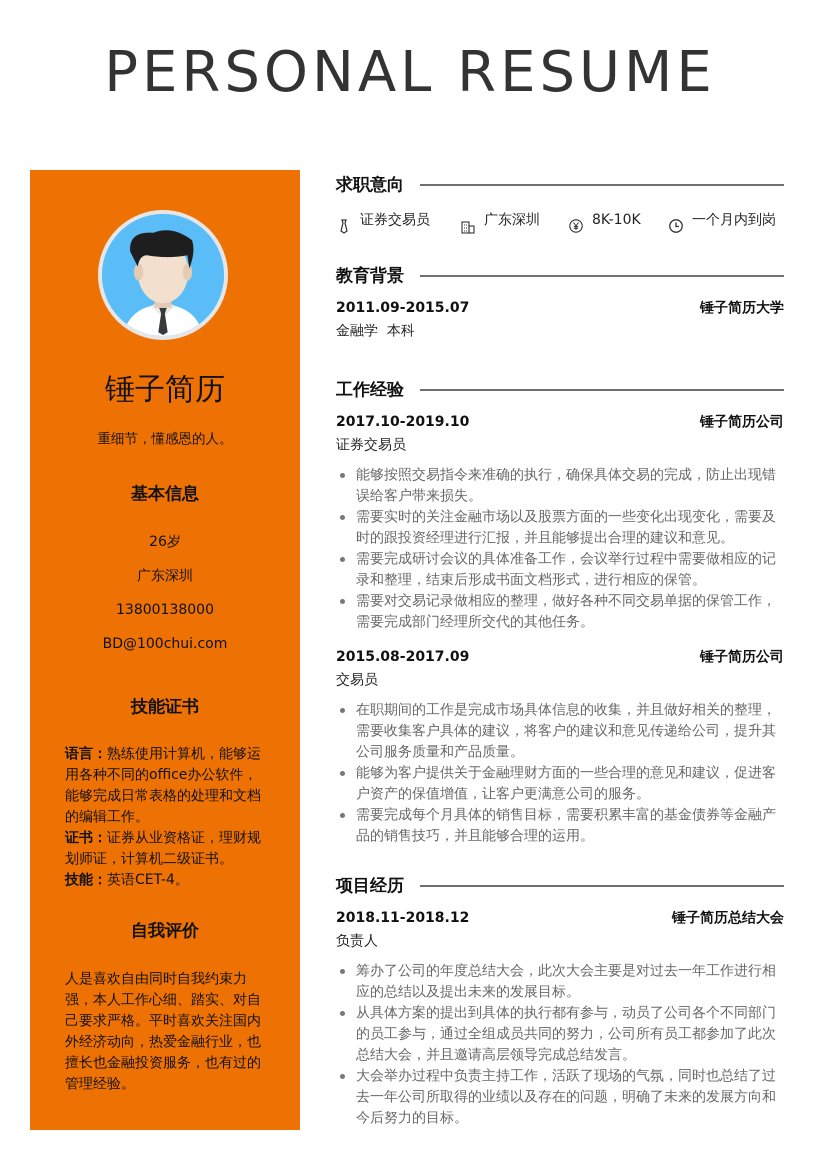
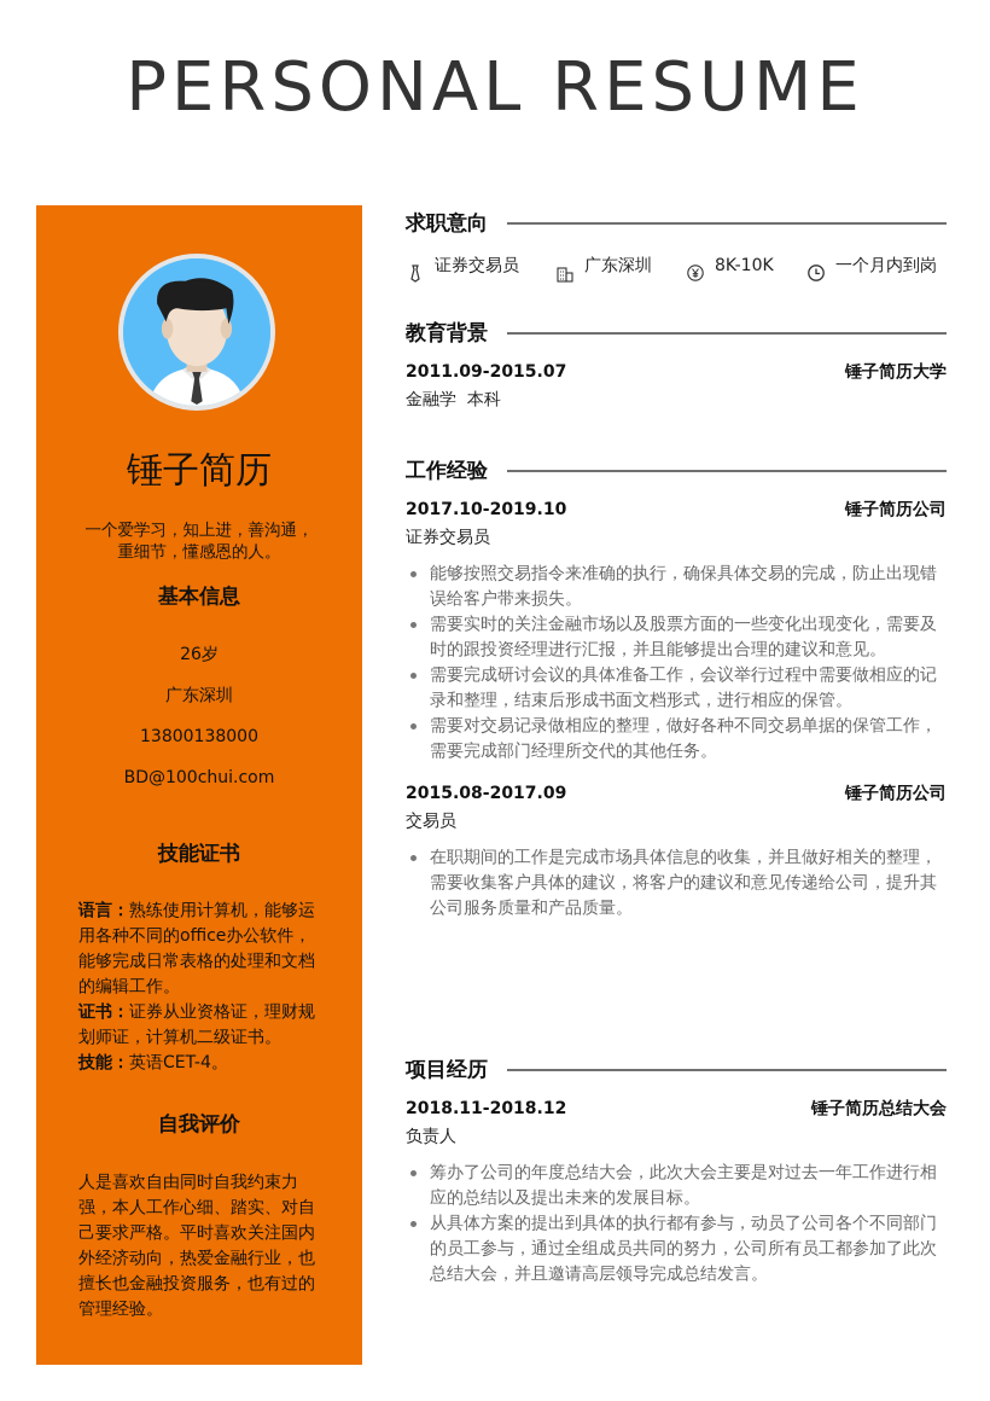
  PERSONAL RESUME
  锤子简历
+ 一个爱学习，知上进，善沟通，
  重细节，懂感恩的人。
  基本信息
  26岁
  广东深圳
  13800138000
  BD@100chui.com
  技能证书
  语言：熟练使用计算机，能够运用各种不同的office办公软件，能够完成日常表格的处理和文档的编辑工作。
  证书：证券从业资格证，理财规划师证，计算机二级证书。
  技能：英语CET-4。
  自我评价
  人是喜欢自由同时自我约束力强，本人工作心细、踏实、对自己要求严格。平时喜欢关注国内外经济动向，热爱金融行业，也擅长也金融投资服务，也有过的管理经验。
  求职意向
  证券交易员
  广东深圳
  8K-10K
  一个月内到岗
  教育背景
  2011.09-2015.07
  锤子简历大学
  金融学 本科
  工作经验
  2017.10-2019.10
  锤子简历公司
  证券交易员
  能够按照交易指令来准确的执行，确保具体交易的完成，防止出现错误给客户带来损失。
  需要实时的关注金融市场以及股票方面的一些变化出现变化，需要及时的跟投资经理进行汇报，并且能够提出合理的建议和意见。
  需要完成研讨会议的具体准备工作，会议举行过程中需要做相应的记录和整理，结束后形成书面文档形式，进行相应的保管。
  需要对交易记录做相应的整理，做好各种不同交易单据的保管工作，需要完成部门经理所交代的其他任务。
  2015.08-2017.09
  锤子简历公司
  交易员
  在职期间的工作是完成市场具体信息的收集，并且做好相关的整理，需要收集客户具体的建议，将客户的建议和意见传递给公司，提升其公司服务质量和产品质量。
- 能够为客户提供关于金融理财方面的一些合理的意见和建议，促进客户资产的保值增值，让客户更满意公司的服务。
- 需要完成每个月具体的销售目标，需要积累丰富的基金债券等金融产品的销售技巧，并且能够合理的运用。
  项目经历
  2018.11-2018.12
  锤子简历总结大会
  负责人
  筹办了公司的年度总结大会，此次大会主要是对过去一年工作进行相应的总结以及提出未来的发展目标。
  从具体方案的提出到具体的执行都有参与，动员了公司各个不同部门的员工参与，通过全组成员共同的努力，公司所有员工都参加了此次总结大会，并且邀请高层领导完成总结发言。
- 大会举办过程中负责主持工作，活跃了现场的气氛，同时也总结了过去一年公司所取得的业绩以及存在的问题，明确了未来的发展方向和今后努力的目标。
